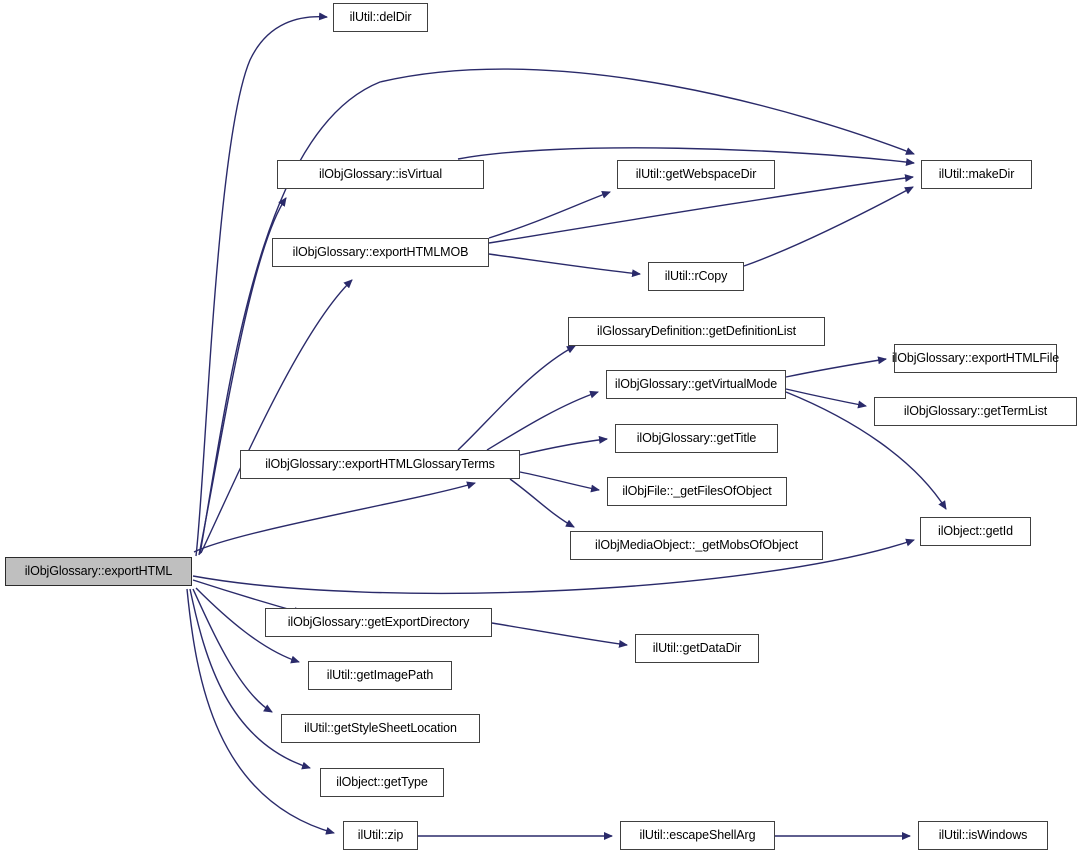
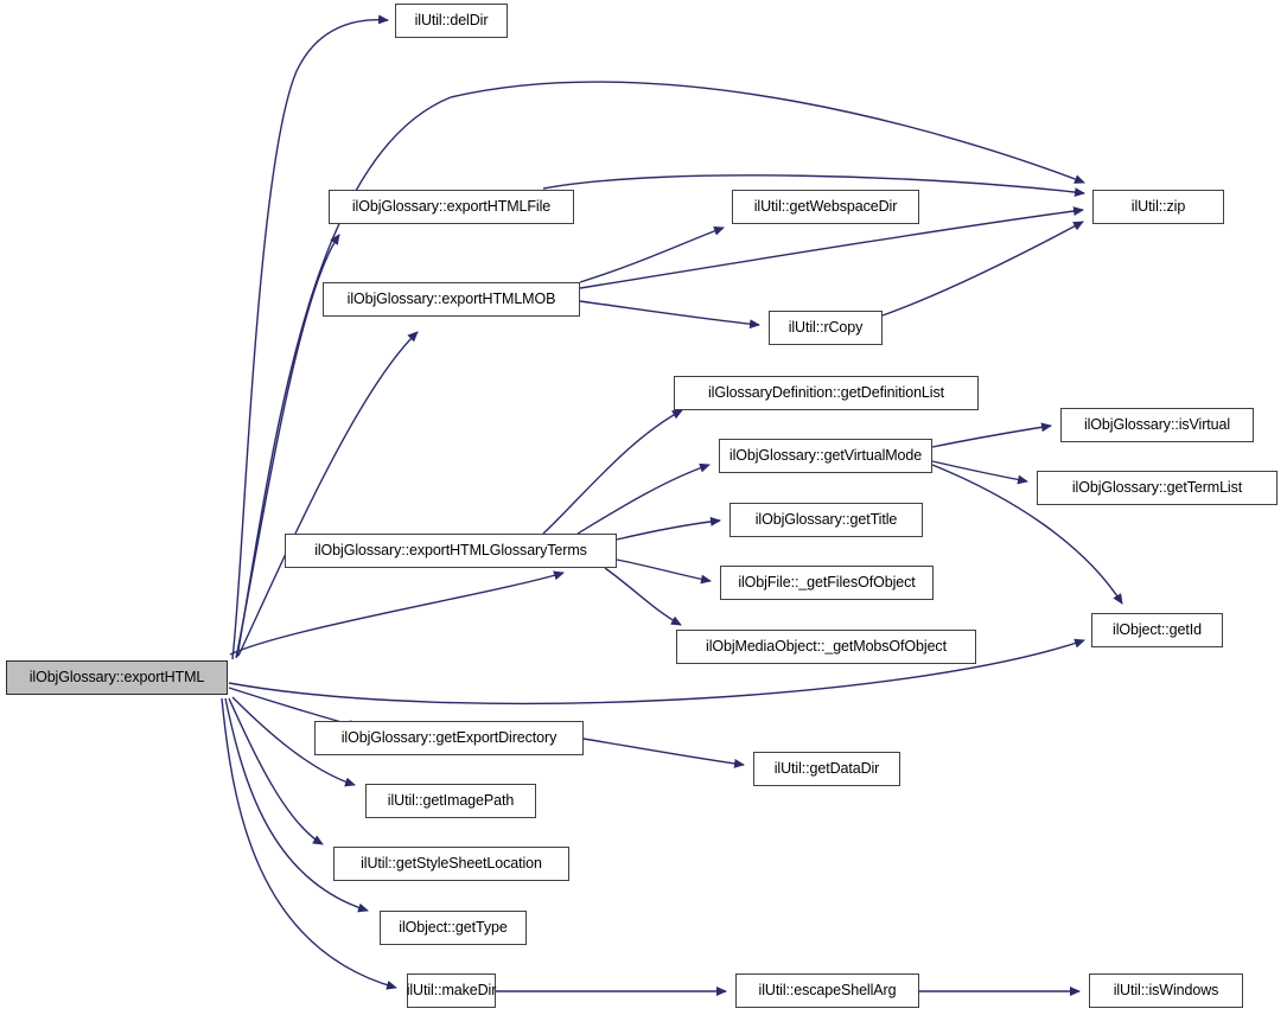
  ilObjGlossary::exportHTML
  ilUtil::delDir
- ilObjGlossary::isVirtual
+ ilObjGlossary::exportHTMLFile
  ilUtil::getWebspaceDir
- ilUtil::makeDir
+ ilUtil::zip
  ilObjGlossary::exportHTMLMOB
  ilUtil::rCopy
  ilGlossaryDefinition::getDefinitionList
  ilObjGlossary::getVirtualMode
- ilObjGlossary::exportHTMLFile
+ ilObjGlossary::isVirtual
  ilObjGlossary::getTermList
  ilObjGlossary::exportHTMLGlossaryTerms
  ilObjGlossary::getTitle
  ilObjFile::_getFilesOfObject
  ilObjMediaObject::_getMobsOfObject
  ilObject::getId
  ilObjGlossary::getExportDirectory
  ilUtil::getDataDir
  ilUtil::getImagePath
  ilUtil::getStyleSheetLocation
  ilObject::getType
- ilUtil::zip
+ ilUtil::makeDir
  ilUtil::escapeShellArg
  ilUtil::isWindows
